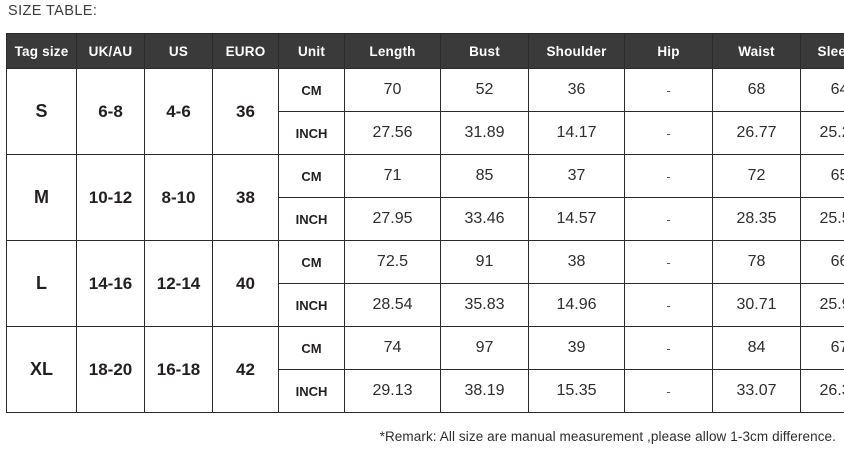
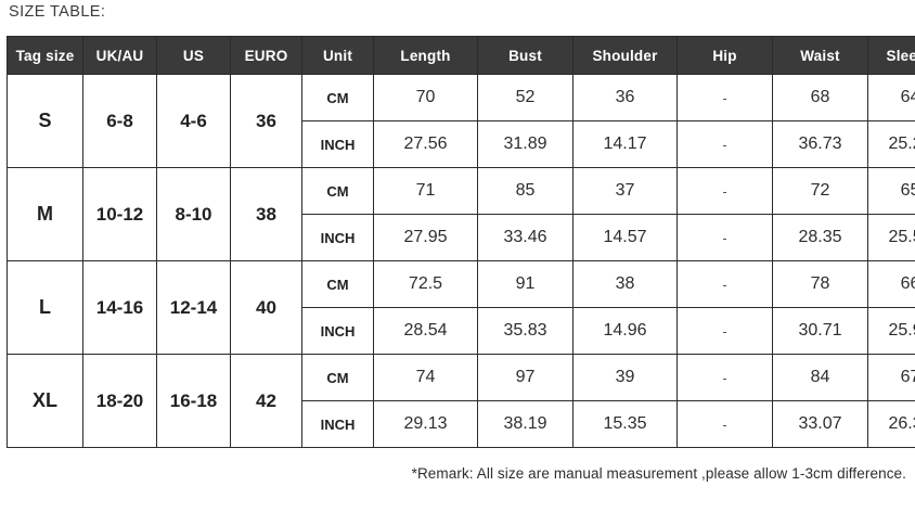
  SIZE TABLE:
  Tag size	UK/AU	US	EURO	Unit	Length	Bust	Shoulder	Hip	Waist	Slee
  S	6-8	4-6	36	CM	70	52	36	-	68	6
- INCH	27.56	31.89	14.17	-	26.77	25.
+ INCH	27.56	31.89	14.17	-	36.73	25.
  M	10-12	8-10	38	CM	71	85	37	-	72	6
  INCH	27.95	33.46	14.57	-	28.35	25.
  L	14-16	12-14	40	CM	72.5	91	38	-	78	6
  INCH	28.54	35.83	14.96	-	30.71	25.
  XL	18-20	16-18	42	CM	74	97	39	-	84	6
  INCH	29.13	38.19	15.35	-	33.07	26.
  *Remark: All size are manual measurement ,please allow 1-3cm difference.
